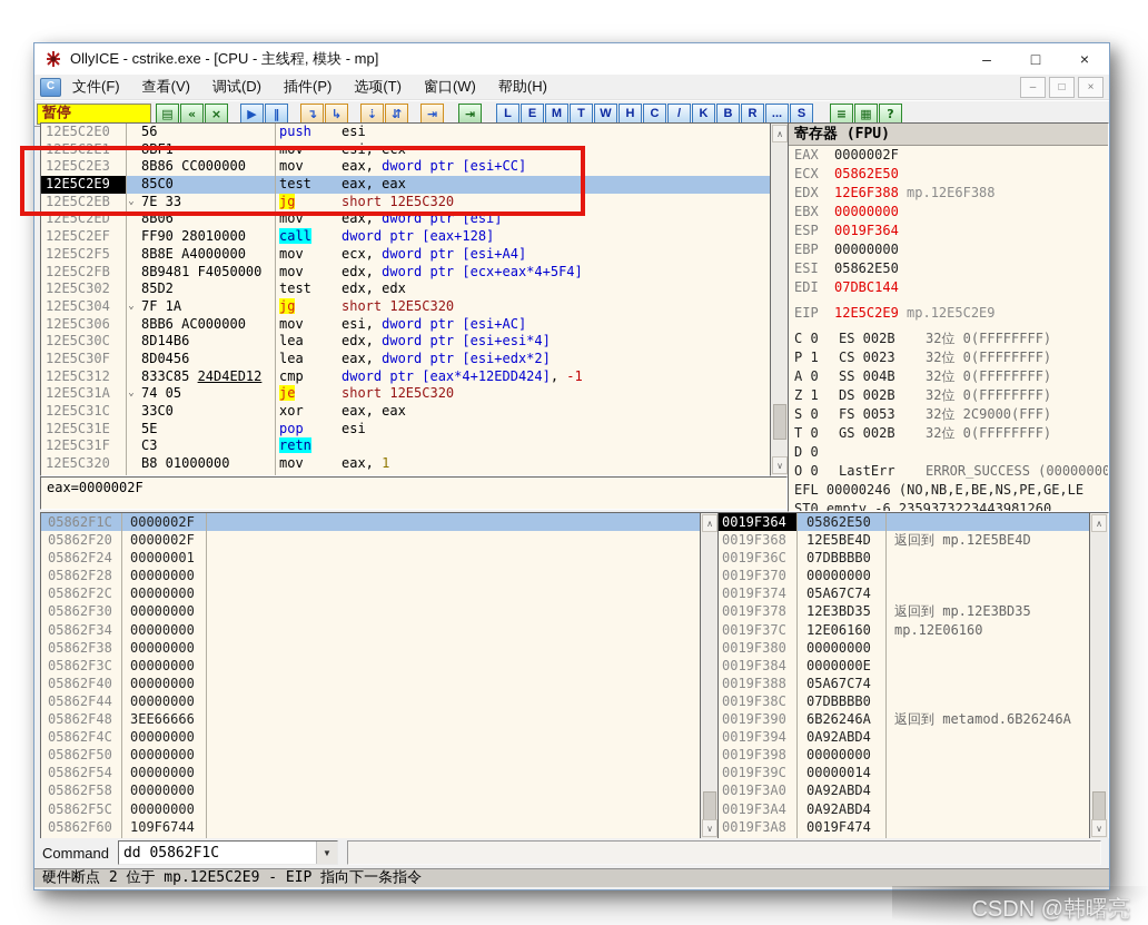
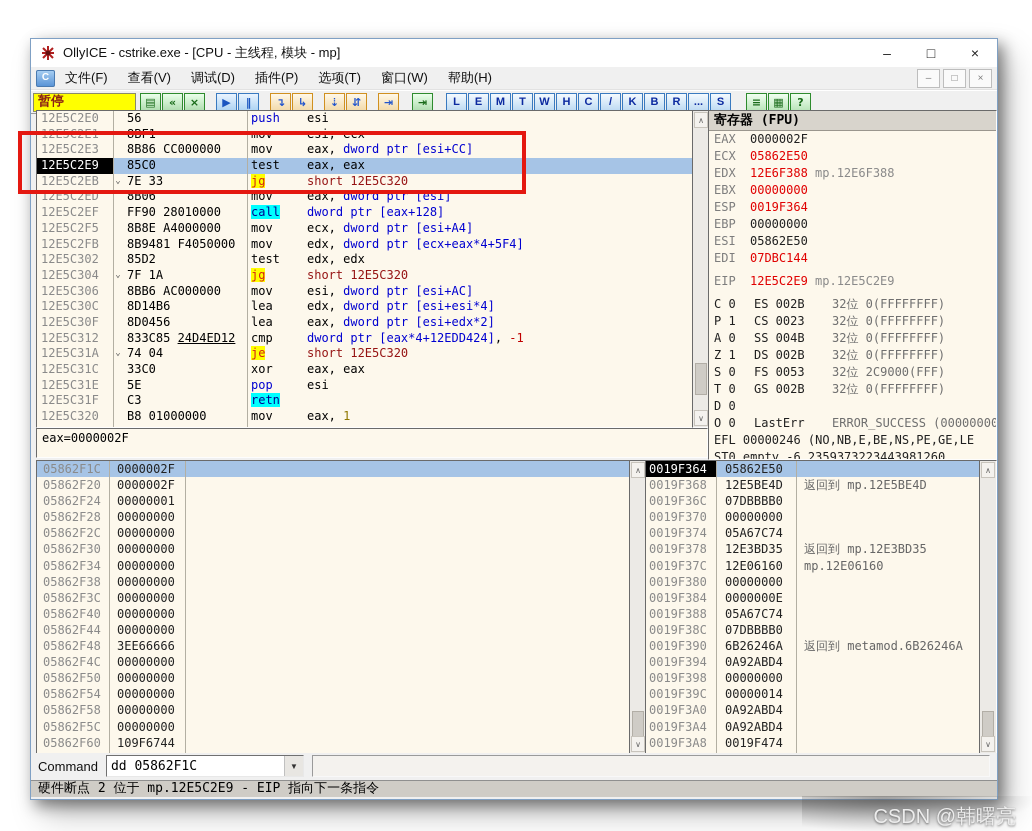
  OllyICE - cstrike.exe - [CPU - 主线程, 模块 - mp]
  –
  □
  ×
  C
  文件(F)
  查看(V)
  调试(D)
  插件(P)
  选项(T)
  窗口(W)
  帮助(H)
  –
  □
  ×
  暂停
  ▤
  «
  ×
  ▶
  ‖
  ↴
  ↳
  ⇣
  ⇵
  ⇥
  ⇥
  L
  E
  M
  T
  W
  H
  C
  /
  K
  B
  R
  ...
  S
  ≡
  ▦
  ?
  12E5C2E0
  56
  push
  esi
  12E5C2E1
  8BF1
  mov
  esi, ecx
  12E5C2E3
  8B86 CC000000
  mov
  eax, dword ptr [esi+CC]
  12E5C2E9
  85C0
  test
  eax, eax
  12E5C2EB
  ⌄
  7E 33
  jg
  short 12E5C320
  12E5C2ED
  8B06
  mov
  eax, dword ptr [esi]
  12E5C2EF
  FF90 28010000
  call
  dword ptr [eax+128]
  12E5C2F5
  8B8E A4000000
  mov
  ecx, dword ptr [esi+A4]
  12E5C2FB
  8B9481 F4050000
  mov
  edx, dword ptr [ecx+eax*4+5F4]
  12E5C302
  85D2
  test
  edx, edx
  12E5C304
  ⌄
  7F 1A
  jg
  short 12E5C320
  12E5C306
  8BB6 AC000000
  mov
  esi, dword ptr [esi+AC]
  12E5C30C
  8D14B6
  lea
  edx, dword ptr [esi+esi*4]
  12E5C30F
  8D0456
  lea
  eax, dword ptr [esi+edx*2]
  12E5C312
  833C85 24D4ED12
  cmp
  dword ptr [eax*4+12EDD424], -1
  12E5C31A
  ⌄
- 74 05
+ 74 04
  je
  short 12E5C320
  12E5C31C
  33C0
  xor
  eax, eax
  12E5C31E
  5E
  pop
  esi
  12E5C31F
  C3
  retn
  12E5C320
  B8 01000000
  mov
  eax, 1
  ∧
  ∨
  寄存器 (FPU)
  EAX 0000002F
  ECX 05862E50
  EDX 12E6F388 mp.12E6F388
  EBX 00000000
  ESP 0019F364
  EBP 00000000
  ESI 05862E50
  EDI 07DBC144
  EIP 12E5C2E9 mp.12E5C2E9
  C 0 ES 002B 32位 0(FFFFFFFF)
  P 1 CS 0023 32位 0(FFFFFFFF)
  A 0 SS 004B 32位 0(FFFFFFFF)
  Z 1 DS 002B 32位 0(FFFFFFFF)
  S 0 FS 0053 32位 2C9000(FFF)
  T 0 GS 002B 32位 0(FFFFFFFF)
  D 0
  O 0 LastErr ERROR_SUCCESS (00000000
  EFL 00000246 (NO,NB,E,BE,NS,PE,GE,LE
  ST0 empty -6.2359373223443981260
  eax=0000002F
  05862F1C
  0000002F
  05862F20
  0000002F
  05862F24
  00000001
  05862F28
  00000000
  05862F2C
  00000000
  05862F30
  00000000
  05862F34
  00000000
  05862F38
  00000000
  05862F3C
  00000000
  05862F40
  00000000
  05862F44
  00000000
  05862F48
  3EE66666
  05862F4C
  00000000
  05862F50
  00000000
  05862F54
  00000000
  05862F58
  00000000
  05862F5C
  00000000
  05862F60
  109F6744
  ∧
  ∨
  0019F364
  05862E50
  0019F368
  12E5BE4D
  返回到 mp.12E5BE4D
  0019F36C
  07DBBBB0
  0019F370
  00000000
  0019F374
  05A67C74
  0019F378
  12E3BD35
  返回到 mp.12E3BD35
  0019F37C
  12E06160
  mp.12E06160
  0019F380
  00000000
  0019F384
  0000000E
  0019F388
  05A67C74
  0019F38C
  07DBBBB0
  0019F390
  6B26246A
  返回到 metamod.6B26246A
  0019F394
  0A92ABD4
  0019F398
  00000000
  0019F39C
  00000014
  0019F3A0
  0A92ABD4
  0019F3A4
  0A92ABD4
  0019F3A8
  0019F474
  ∧
  ∨
  Command
  dd 05862F1C
  ▼
  硬件断点 2 位于 mp.12E5C2E9 - EIP 指向下一条指令
  CSDN @韩曙亮
